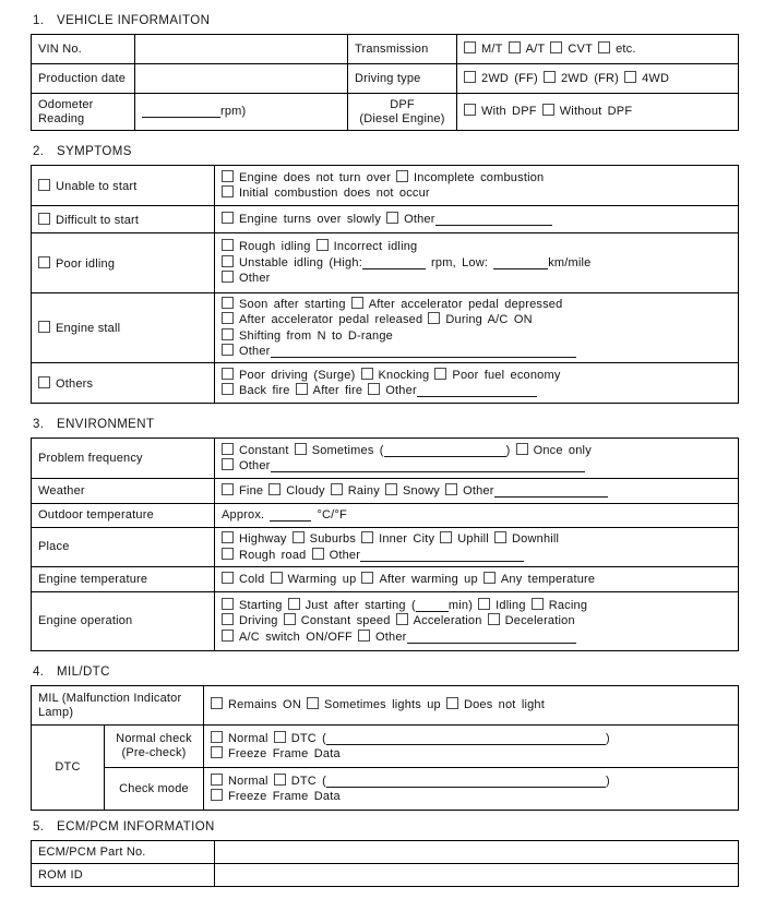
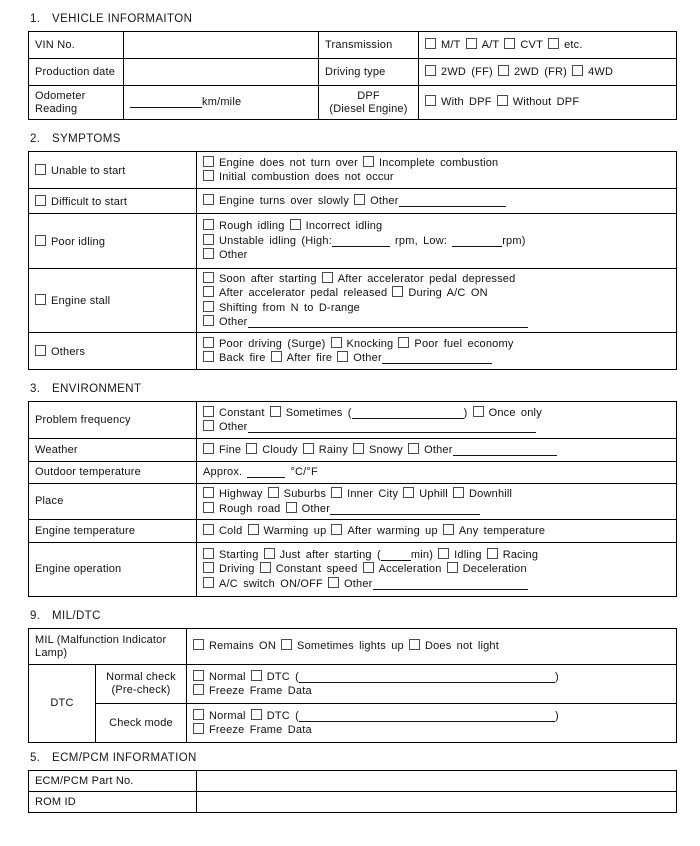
  1. VEHICLE INFORMAITON
  VIN No.		Transmission	M/T A/T CVT etc.
  Production date		Driving type	2WD (FF) 2WD (FR) 4WD
- Odometer Reading	rpm)	DPF(Diesel Engine)	With DPF Without DPF
+ Odometer Reading	km/mile	DPF(Diesel Engine)	With DPF Without DPF
  2. SYMPTOMS
  Unable to start	Engine does not turn over Incomplete combustionInitial combustion does not occur
  Difficult to start	Engine turns over slowly Other
- Poor idling	Rough idling Incorrect idlingUnstable idling (High: rpm, Low: km/mileOther
+ Poor idling	Rough idling Incorrect idlingUnstable idling (High: rpm, Low: rpm)Other
  Engine stall	Soon after starting After accelerator pedal depressedAfter accelerator pedal released During A/C ONShifting from N to D-rangeOther
  Others	Poor driving (Surge) Knocking Poor fuel economyBack fire After fire Other
  3. ENVIRONMENT
  Problem frequency	Constant Sometimes ( ) Once onlyOther
  Weather	Fine Cloudy Rainy Snowy Other
  Outdoor temperature	Approx. °C/°F
  Place	Highway Suburbs Inner City Uphill DownhillRough road Other
  Engine temperature	Cold Warming up After warming up Any temperature
  Engine operation	Starting Just after starting ( min) Idling RacingDriving Constant speed Acceleration DecelerationA/C switch ON/OFF Other
- 4. MIL/DTC
+ 9. MIL/DTC
  MIL (Malfunction Indicator Lamp)	Remains ON Sometimes lights up Does not light
  DTC	Normal check(Pre-check)	Normal DTC ( )Freeze Frame Data
  Check mode	Normal DTC ( )Freeze Frame Data
  5. ECM/PCM INFORMATION
  ECM/PCM Part No.
  ROM ID
